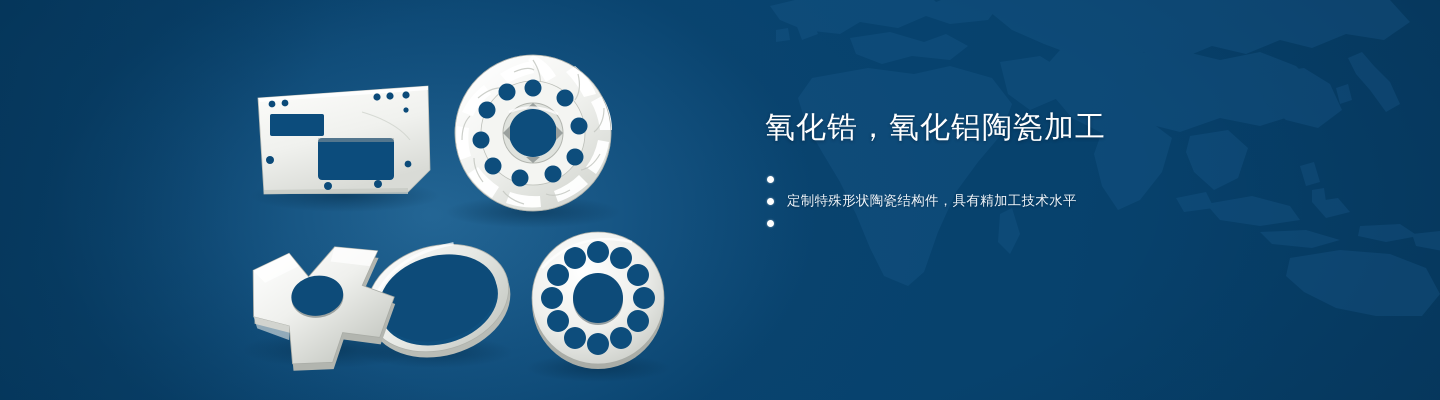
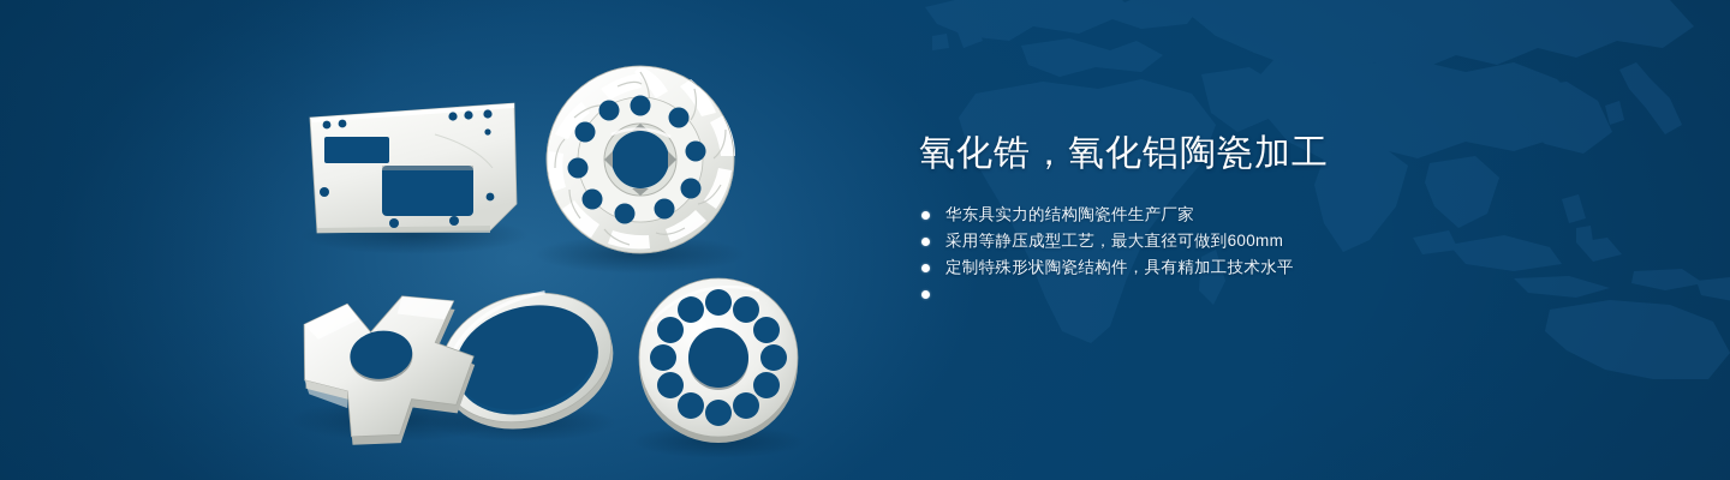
  氧化锆，氧化铝陶瓷加工
+ 华东具实力的结构陶瓷件生产厂家
+ 采用等静压成型工艺，最大直径可做到600mm
  定制特殊形状陶瓷结构件，具有精加工技术水平
